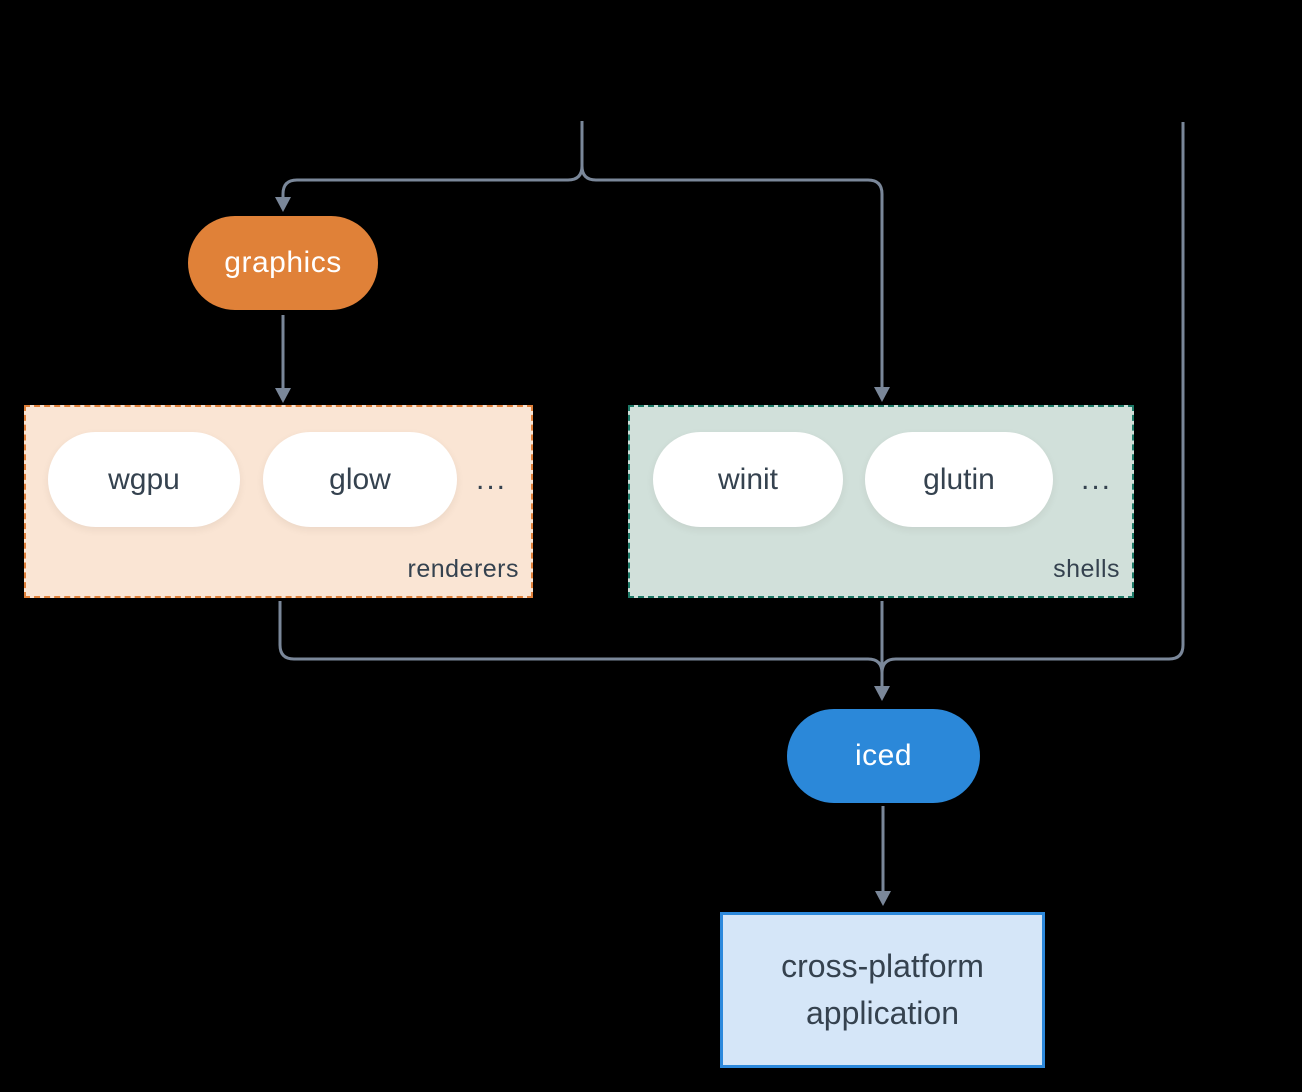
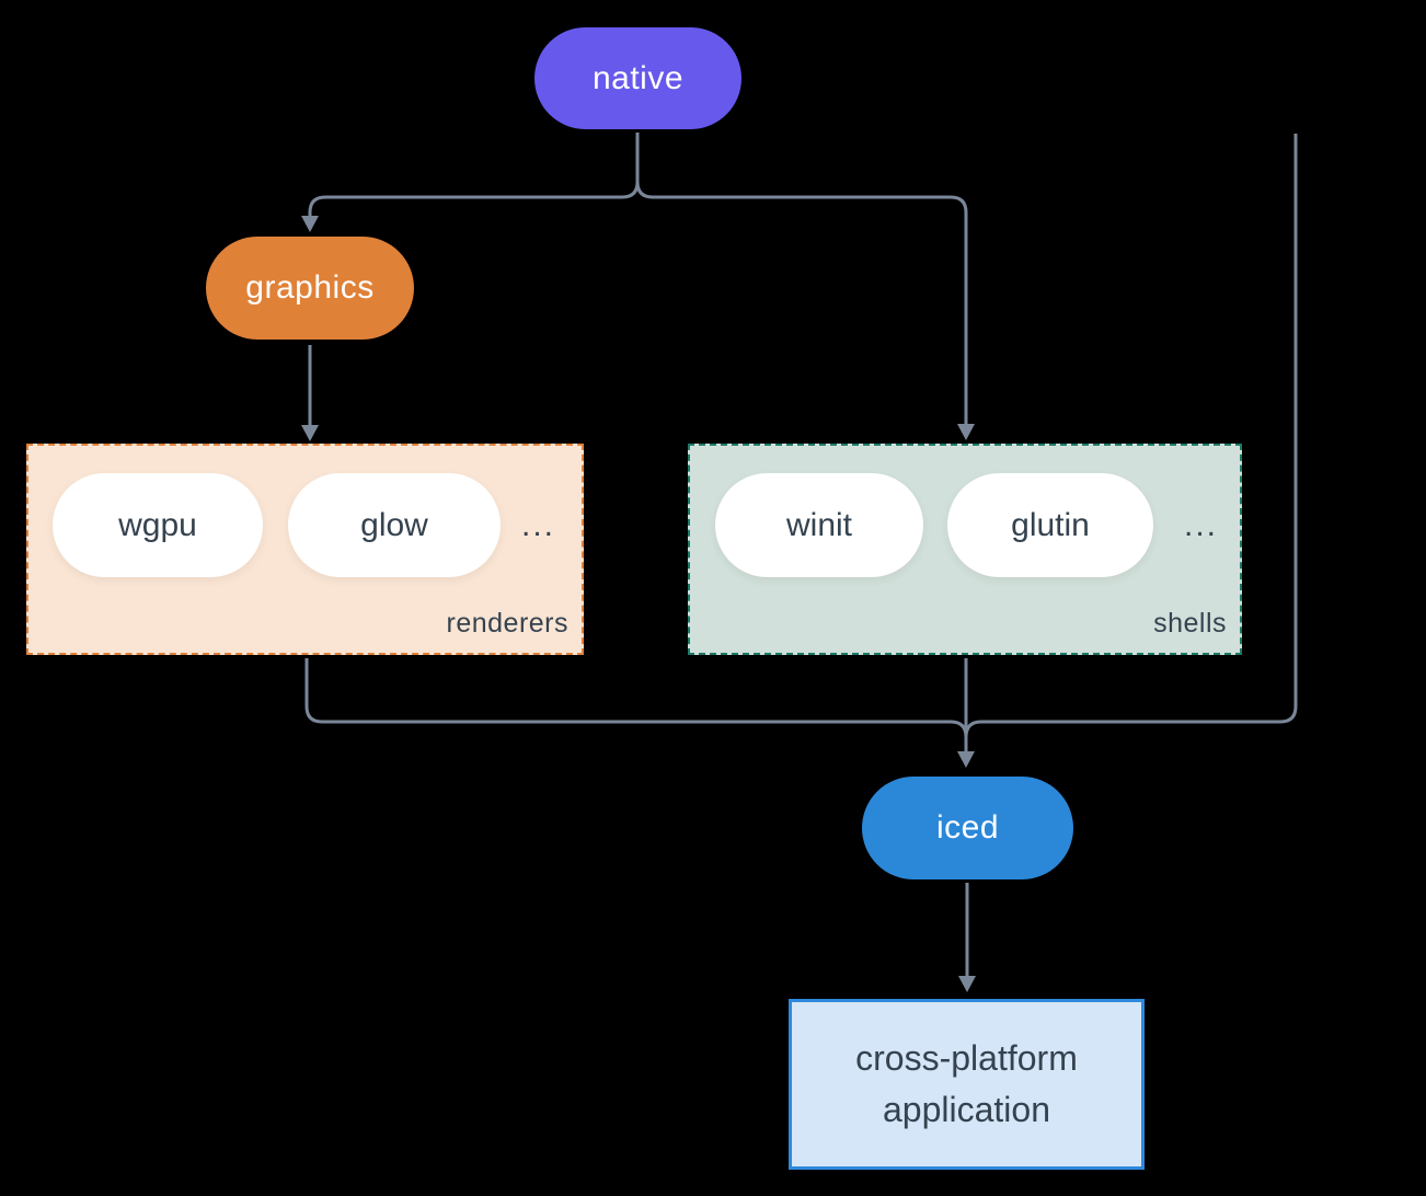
+ native
  graphics
  wgpu
  glow
  ...
  renderers
  winit
  glutin
  ...
  shells
  iced
  cross-platform application
